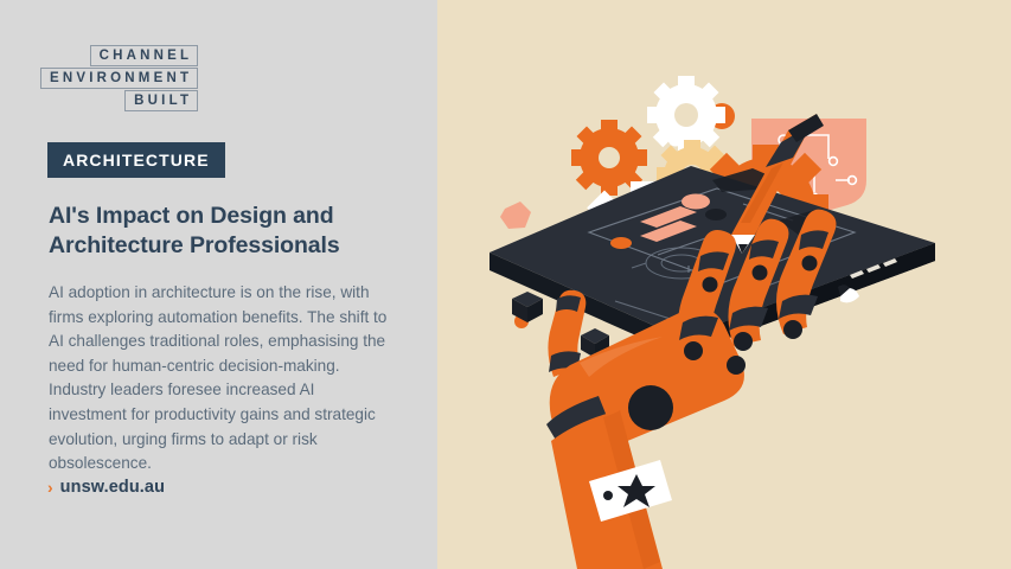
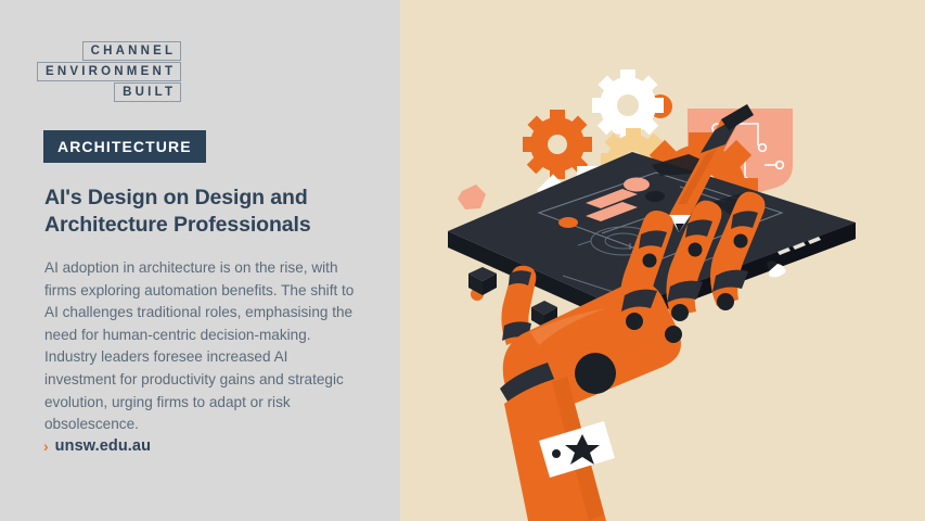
  CHANNEL
  ENVIRONMENT
  BUILT
  ARCHITECTURE
- AI's Impact on Design and Architecture Professionals
+ AI's Design on Design and Architecture Professionals
  AI adoption in architecture is on the rise, with firms exploring automation benefits. The shift to AI challenges traditional roles, emphasising the need for human-centric decision-making. Industry leaders foresee increased AI investment for productivity gains and strategic evolution, urging firms to adapt or risk obsolescence.
  ›
  unsw.edu.au
